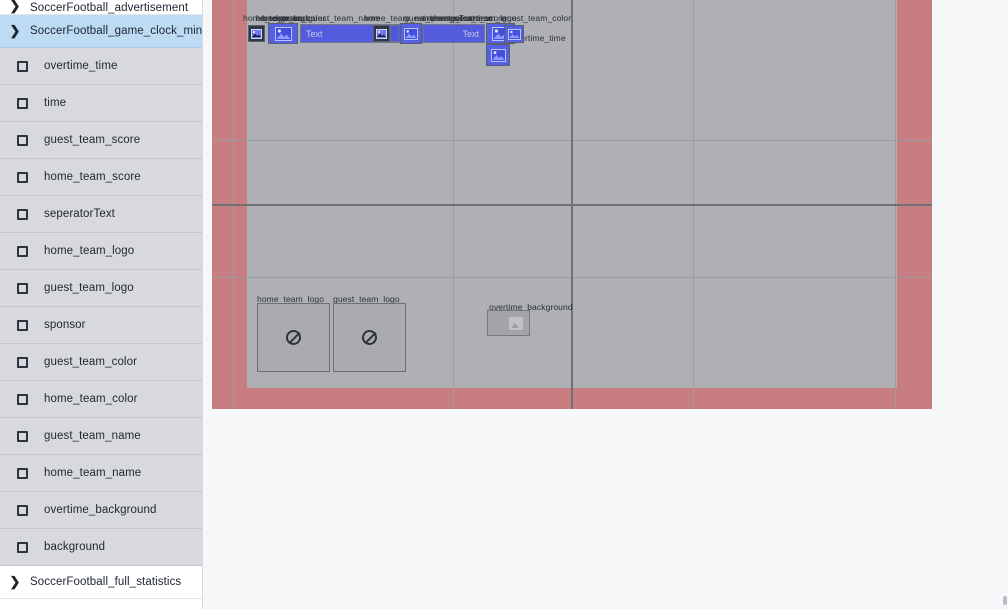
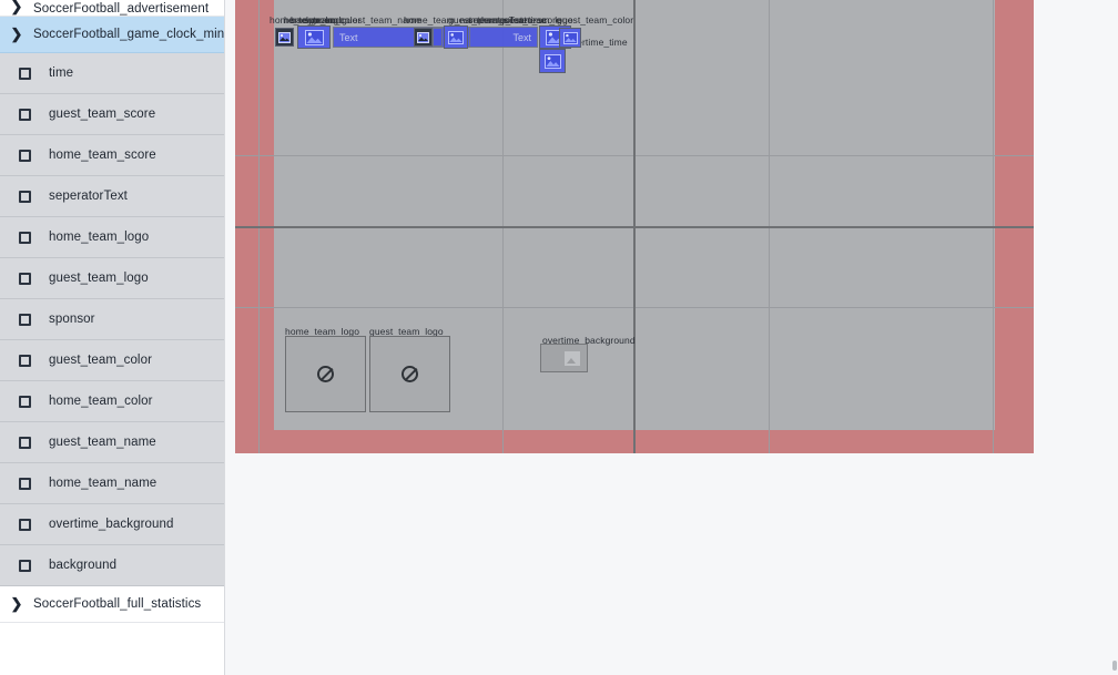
  ❯
  SoccerFootball_advertisement
  ❯
  SoccerFootball_game_clock_min
- overtime_time
  time
  guest_team_score
  home_team_score
  seperatorText
  home_team_logo
  guest_team_logo
  sponsor
  guest_team_color
  home_team_color
  guest_team_name
  home_team_name
  overtime_background
  background
  ❯
  SoccerFootball_full_statistics
  home_team_logo
  background
  sponsor
  home_team_color
  guest_team_name
  home_team_name
  guest_team_score
  seperatorText
  home_team_score
  guest_team_logo
  time
  guest_team_color
  rtime_time
  Text
  Text
  home_team_logo
  guest_team_logo
  overtime_background
